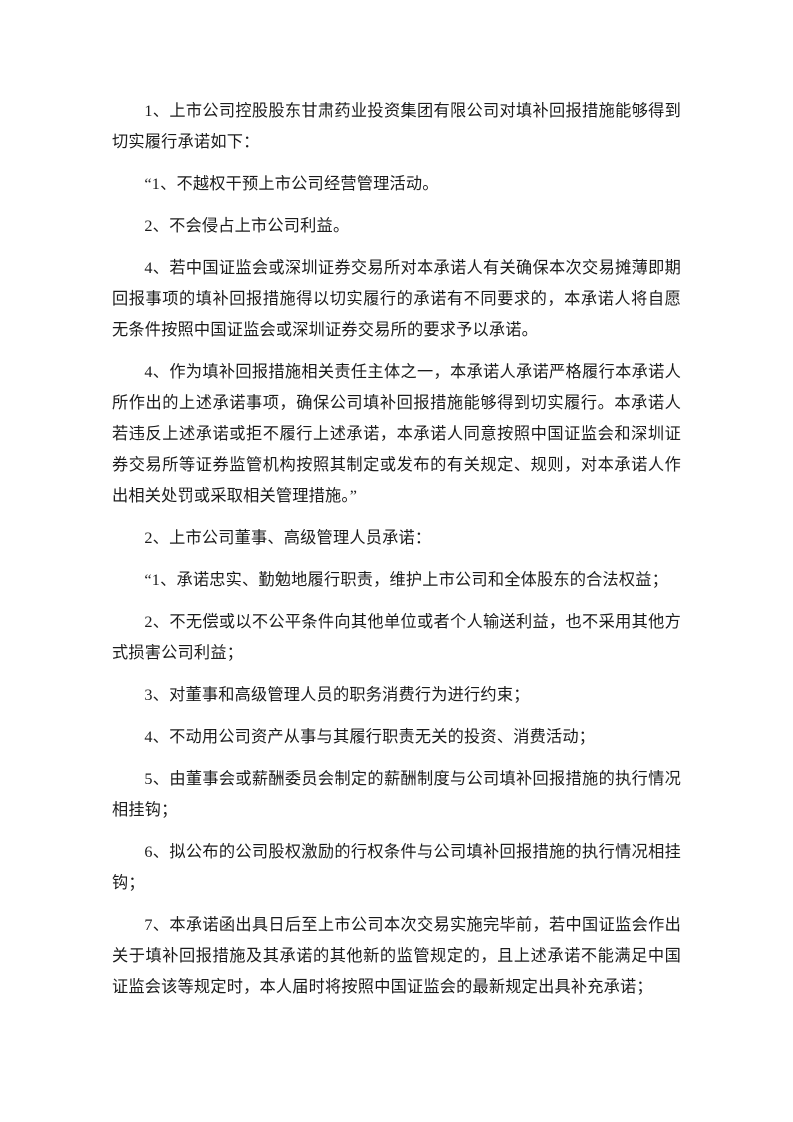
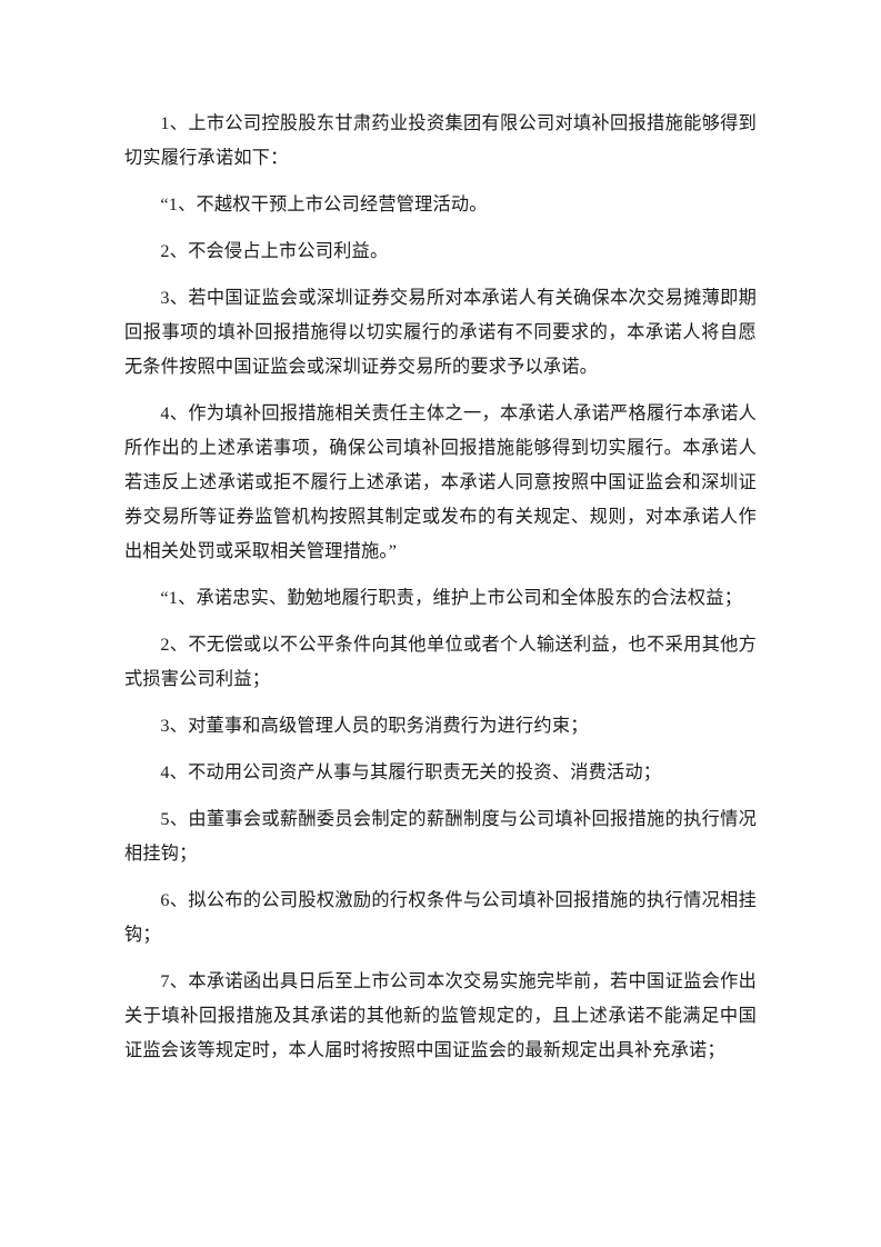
  1、上市公司控股股东甘肃药业投资集团有限公司对填补回报措施能够得到切实履行承诺如下：
  “1、不越权干预上市公司经营管理活动。
  2、不会侵占上市公司利益。
- 4、若中国证监会或深圳证券交易所对本承诺人有关确保本次交易摊薄即期回报事项的填补回报措施得以切实履行的承诺有不同要求的，本承诺人将自愿无条件按照中国证监会或深圳证券交易所的要求予以承诺。
+ 3、若中国证监会或深圳证券交易所对本承诺人有关确保本次交易摊薄即期回报事项的填补回报措施得以切实履行的承诺有不同要求的，本承诺人将自愿无条件按照中国证监会或深圳证券交易所的要求予以承诺。
  4、作为填补回报措施相关责任主体之一，本承诺人承诺严格履行本承诺人所作出的上述承诺事项，确保公司填补回报措施能够得到切实履行。本承诺人若违反上述承诺或拒不履行上述承诺，本承诺人同意按照中国证监会和深圳证券交易所等证券监管机构按照其制定或发布的有关规定、规则，对本承诺人作出相关处罚或采取相关管理措施。”
- 2、上市公司董事、高级管理人员承诺：
  “1、承诺忠实、勤勉地履行职责，维护上市公司和全体股东的合法权益；
  2、不无偿或以不公平条件向其他单位或者个人输送利益，也不采用其他方式损害公司利益；
  3、对董事和高级管理人员的职务消费行为进行约束；
  4、不动用公司资产从事与其履行职责无关的投资、消费活动；
  5、由董事会或薪酬委员会制定的薪酬制度与公司填补回报措施的执行情况相挂钩；
  6、拟公布的公司股权激励的行权条件与公司填补回报措施的执行情况相挂钩；
  7、本承诺函出具日后至上市公司本次交易实施完毕前，若中国证监会作出关于填补回报措施及其承诺的其他新的监管规定的，且上述承诺不能满足中国证监会该等规定时，本人届时将按照中国证监会的最新规定出具补充承诺；
